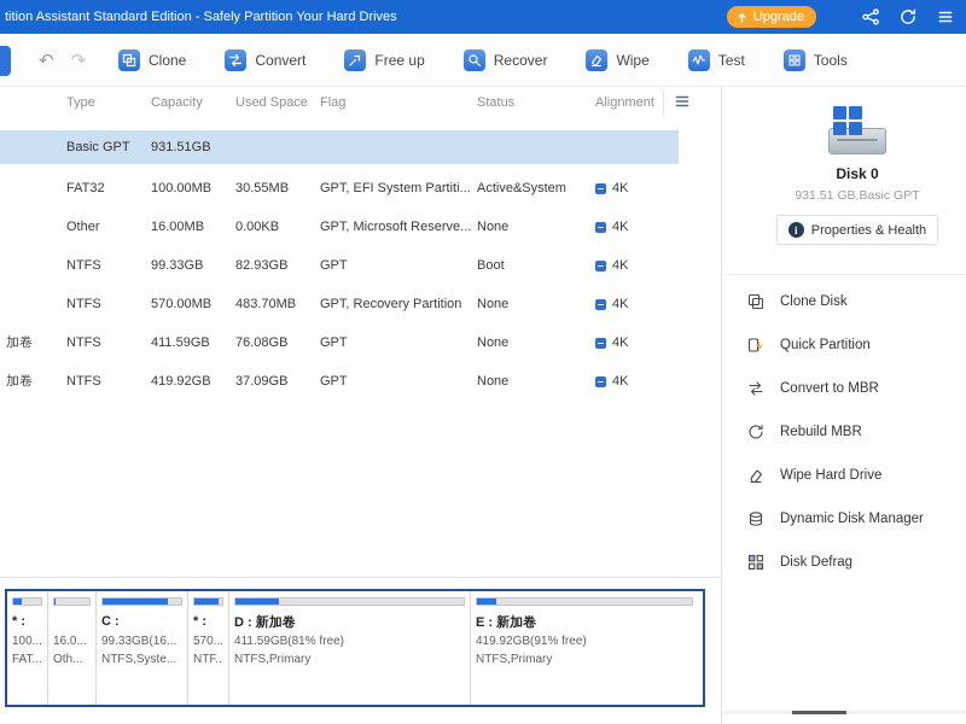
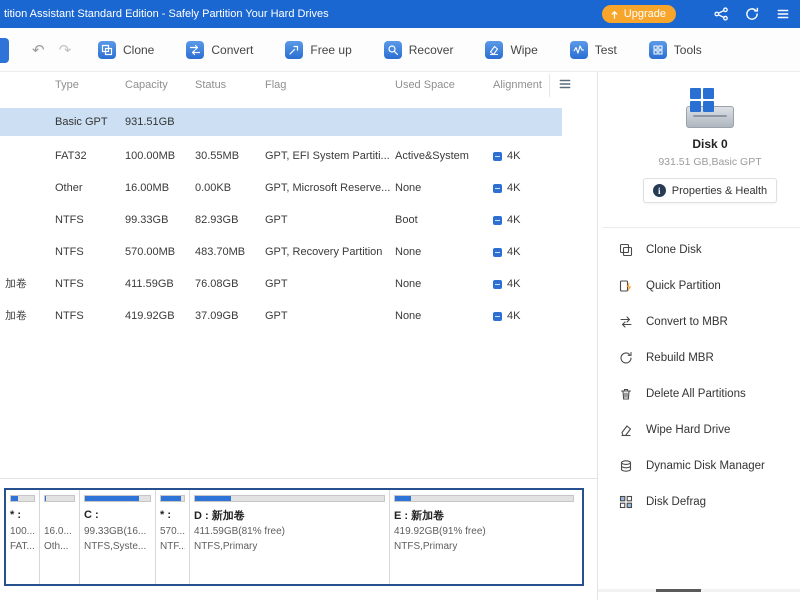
  tition Assistant Standard Edition - Safely Partition Your Hard Drives
  Upgrade
  ↶
  ↷
  Clone
  Convert
  Free up
  Recover
  Wipe
  Test
  Tools
  Type
  Capacity
- Used Space
+ Status
  Flag
- Status
+ Used Space
  Alignment
  Basic GPT
  931.51GB
  FAT32
  100.00MB
  30.55MB
  GPT, EFI System Partiti...
  Active&System
  4K
  Other
  16.00MB
  0.00KB
  GPT, Microsoft Reserve...
  None
  4K
  NTFS
  99.33GB
  82.93GB
  GPT
  Boot
  4K
  NTFS
  570.00MB
  483.70MB
  GPT, Recovery Partition
  None
  4K
  加卷
  NTFS
  411.59GB
  76.08GB
  GPT
  None
  4K
  加卷
  NTFS
  419.92GB
  37.09GB
  GPT
  None
  4K
  * :
  100...
  FAT...
  16.0...
  Oth...
  C :
  99.33GB(16...
  NTFS,Syste...
  * :
  570...
  NTF..
  D : 新加卷
  411.59GB(81% free)
  NTFS,Primary
  E : 新加卷
  419.92GB(91% free)
  NTFS,Primary
  Disk 0
  931.51 GB,Basic GPT
  Properties & Health
  Clone Disk
  Quick Partition
  Convert to MBR
  Rebuild MBR
+ Delete All Partitions
  Wipe Hard Drive
  Dynamic Disk Manager
  Disk Defrag
